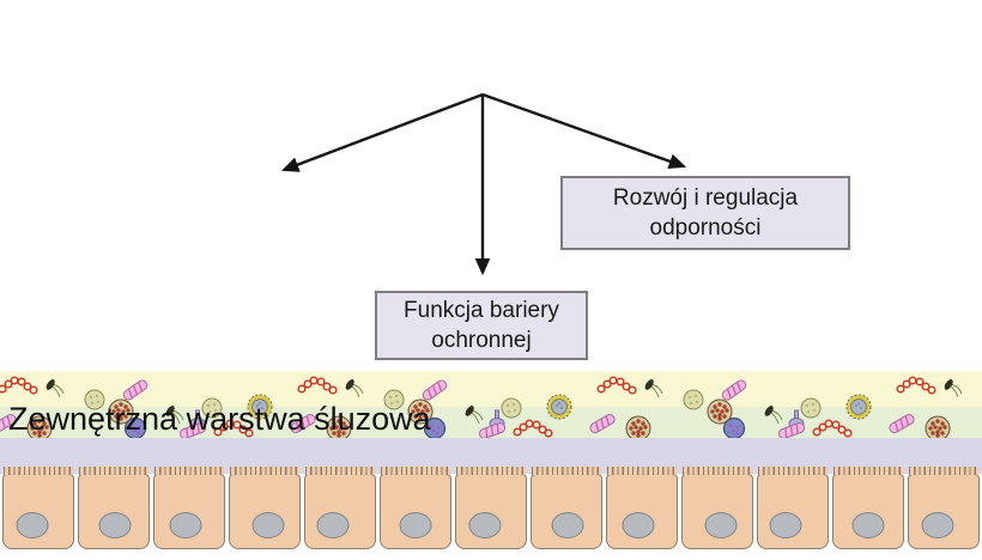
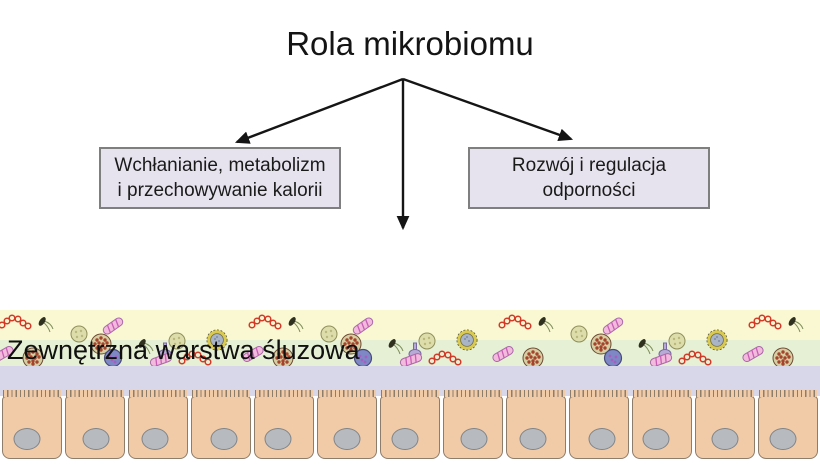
+ Rola mikrobiomu
+ Wchłanianie, metabolizm
+ i przechowywanie kalorii
  Rozwój i regulacja
  odporności
- Funkcja bariery
- ochronnej
  Zewnętrzna warstwa śluzowa
